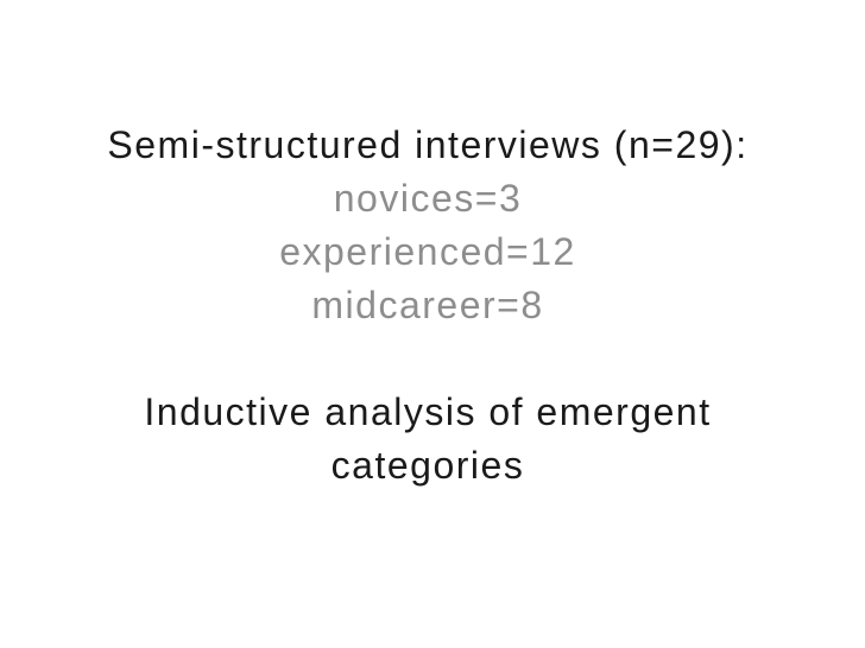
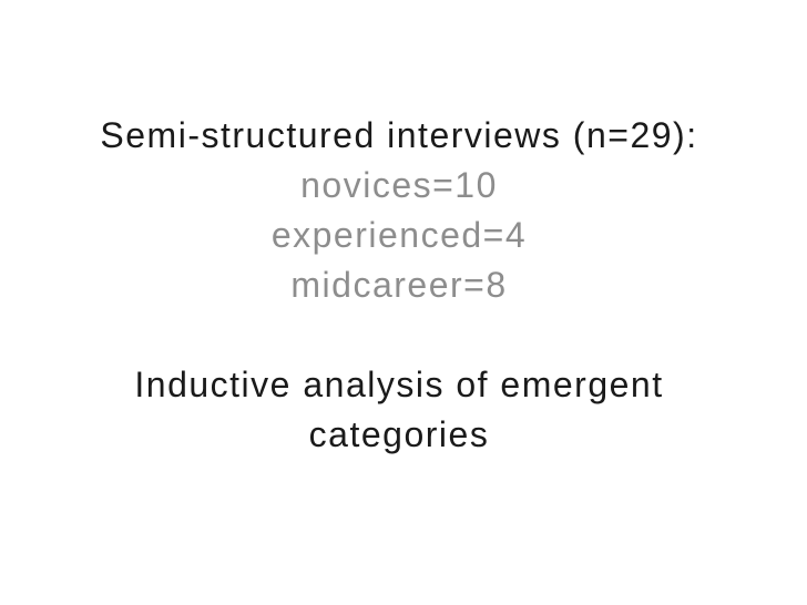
  Semi-structured interviews (n=29):
- novices=3
+ novices=10
- experienced=12
+ experienced=4
  midcareer=8
  Inductive analysis of emergent
  categories
